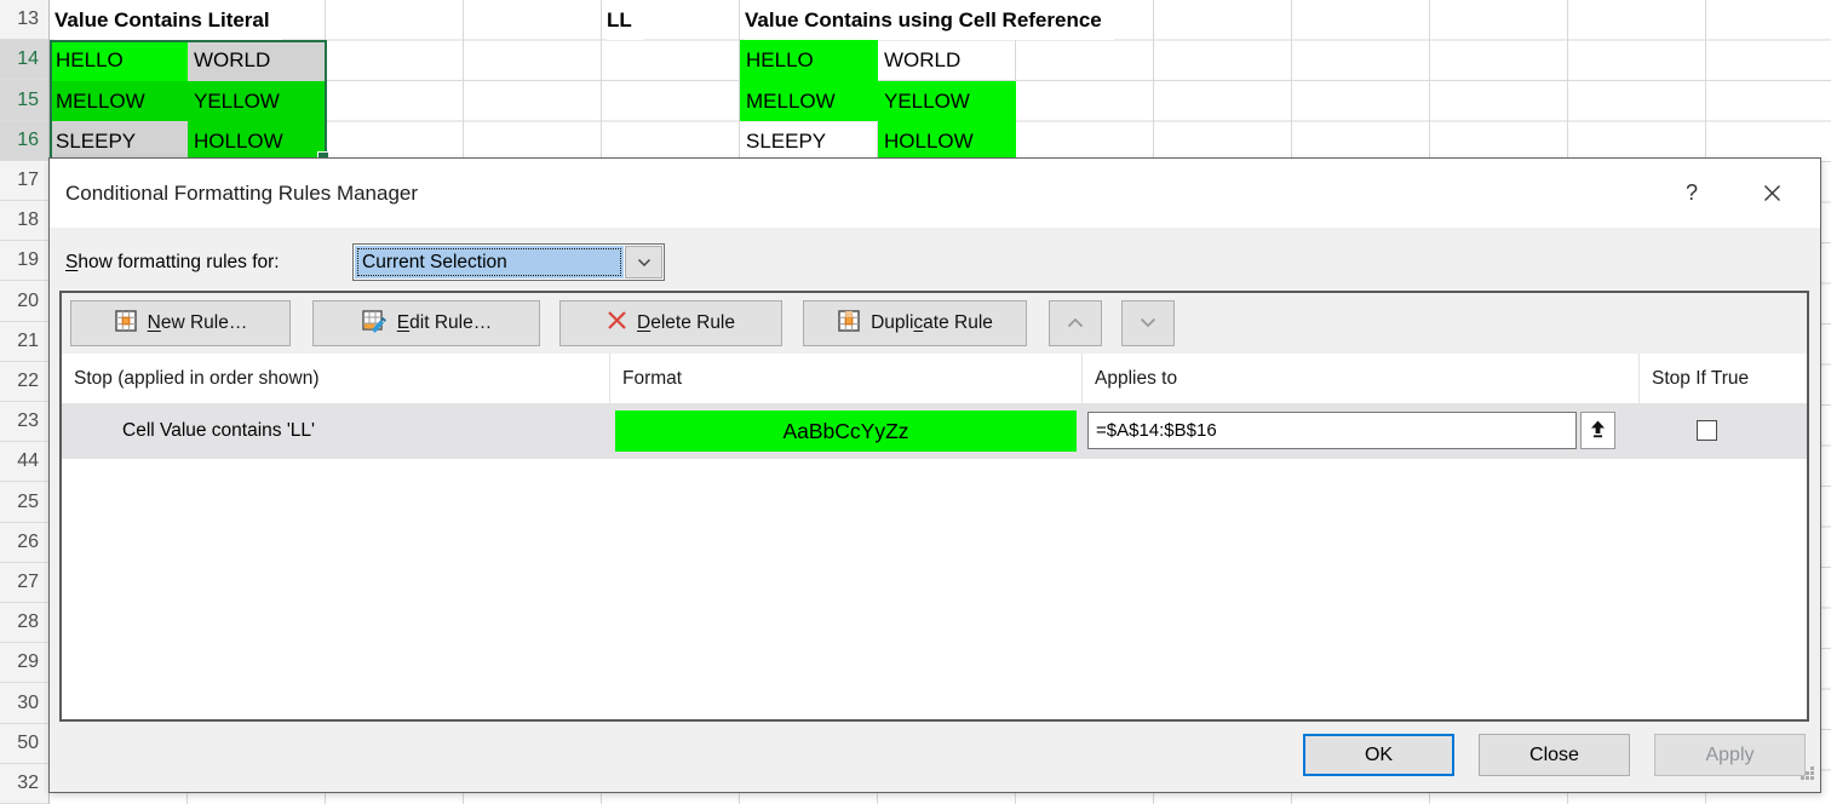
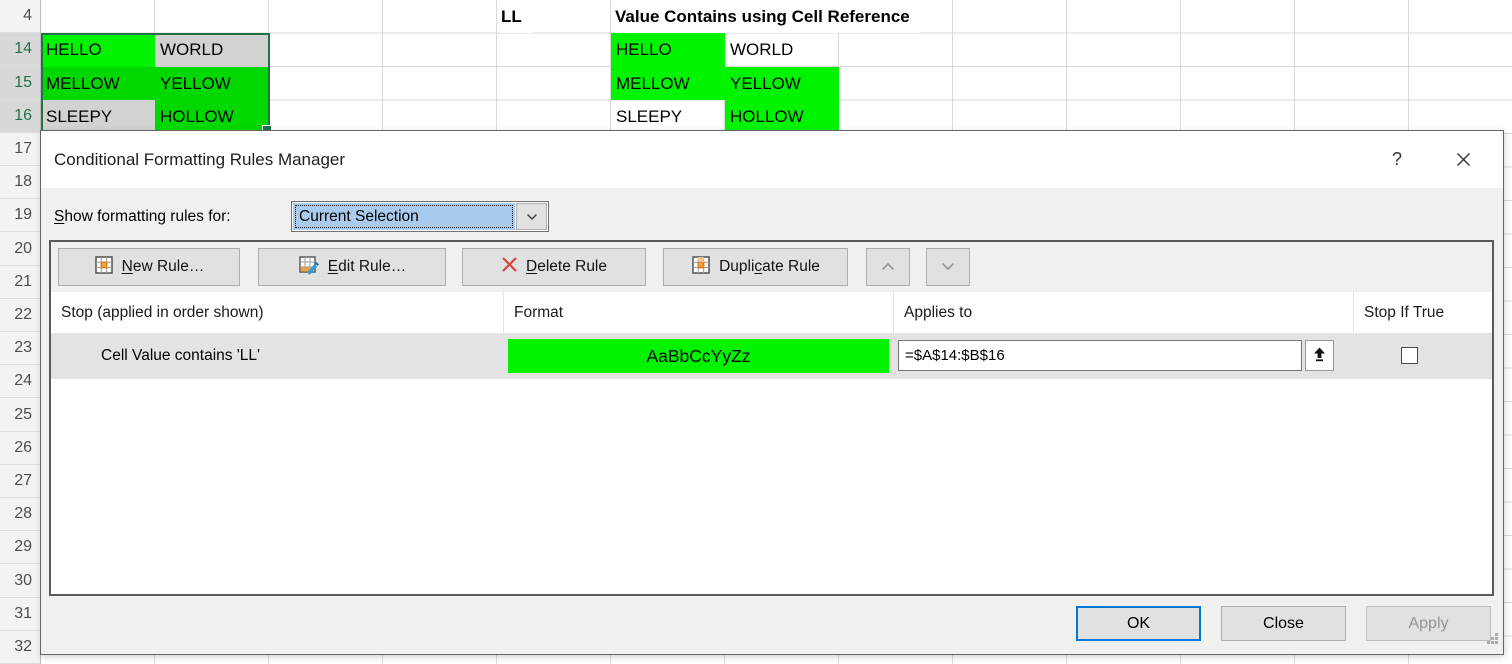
- 13
+ 4
  14
  15
  16
  17
  18
  19
  20
  21
  22
  23
- 44
+ 24
  25
  26
  27
  28
  29
  30
- 50
+ 31
  32
- Value Contains Literal
  LL
  Value Contains using Cell Reference
  HELLO
  WORLD
  MELLOW
  YELLOW
  SLEEPY
  HOLLOW
  HELLO
  WORLD
  MELLOW
  YELLOW
  SLEEPY
  HOLLOW
  Conditional Formatting Rules Manager
  ?
  Show formatting rules for:
  Current Selection
  New Rule…
  Edit Rule…
  Delete Rule
  Duplicate Rule
  Stop (applied in order shown)
  Format
  Applies to
  Stop If True
  Cell Value contains 'LL'
  AaBbCcYyZz
  =$A$14:$B$16
  OK
  Close
  Apply
